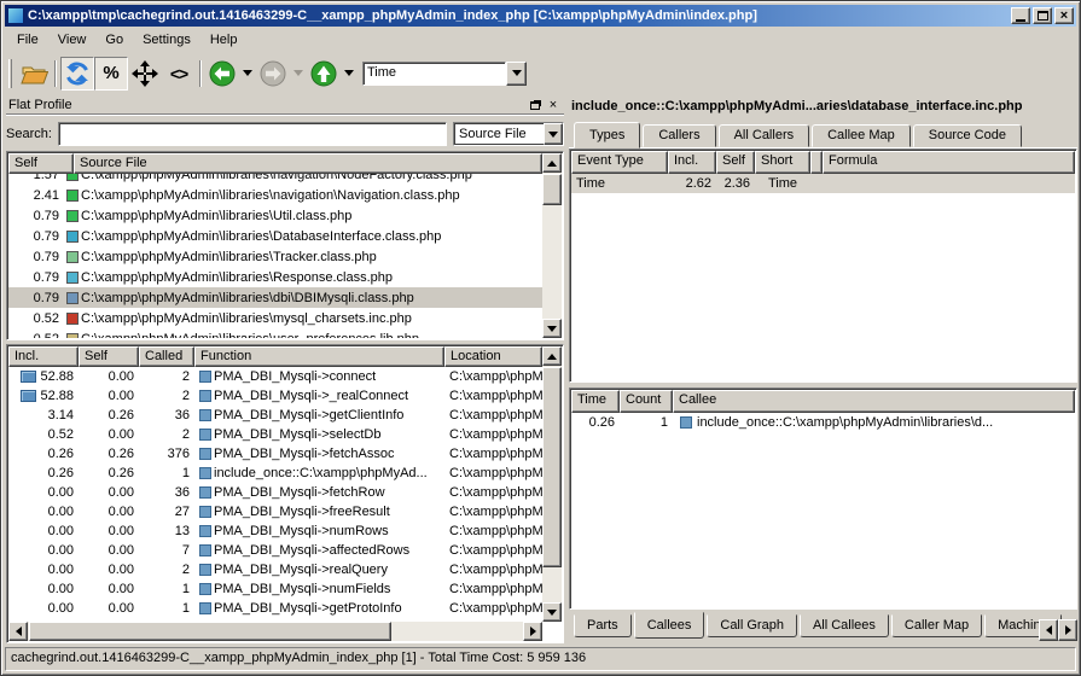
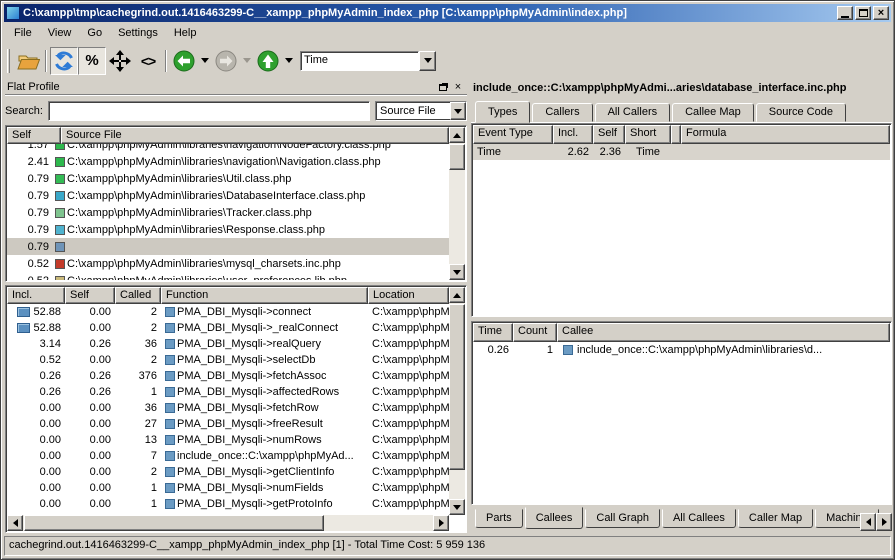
  C:\xampp\tmp\cachegrind.out.1416463299-C__xampp_phpMyAdmin_index_php [C:\xampp\phpMyAdmin\index.php]
  ×
  File
  View
  Go
  Settings
  Help
  %
  <>
  Time
  Flat Profile
  ×
  Search:
  Source File
  Self
  Source File
  1.57
  C:\xampp\phpMyAdmin\libraries\navigation\NodeFactory.class.php
  2.41
  C:\xampp\phpMyAdmin\libraries\navigation\Navigation.class.php
  0.79
  C:\xampp\phpMyAdmin\libraries\Util.class.php
  0.79
  C:\xampp\phpMyAdmin\libraries\DatabaseInterface.class.php
  0.79
  C:\xampp\phpMyAdmin\libraries\Tracker.class.php
  0.79
  C:\xampp\phpMyAdmin\libraries\Response.class.php
  0.79
- C:\xampp\phpMyAdmin\libraries\dbi\DBIMysqli.class.php
  0.52
  C:\xampp\phpMyAdmin\libraries\mysql_charsets.inc.php
  Incl.
  Self
  Called
  Function
  Location
  52.88
  0.00
  2
  PMA_DBI_Mysqli->connect
  C:\xampp\phpM
  52.88
  0.00
  2
  PMA_DBI_Mysqli->_realConnect
  C:\xampp\phpM
  3.14
  0.26
  36
- PMA_DBI_Mysqli->getClientInfo
+ PMA_DBI_Mysqli->realQuery
  C:\xampp\phpM
  0.52
  0.00
  2
  PMA_DBI_Mysqli->selectDb
  C:\xampp\phpM
  0.26
  0.26
  376
  PMA_DBI_Mysqli->fetchAssoc
  C:\xampp\phpM
  0.26
  0.26
  1
- include_once::C:\xampp\phpMyAd...
+ PMA_DBI_Mysqli->affectedRows
  C:\xampp\phpM
  0.00
  0.00
  36
  PMA_DBI_Mysqli->fetchRow
  C:\xampp\phpM
  0.00
  0.00
  27
  PMA_DBI_Mysqli->freeResult
  C:\xampp\phpM
  0.00
  0.00
  13
  PMA_DBI_Mysqli->numRows
  C:\xampp\phpM
  0.00
  0.00
  7
- PMA_DBI_Mysqli->affectedRows
+ include_once::C:\xampp\phpMyAd...
  C:\xampp\phpM
  0.00
  0.00
  2
- PMA_DBI_Mysqli->realQuery
+ PMA_DBI_Mysqli->getClientInfo
  C:\xampp\phpM
  0.00
  0.00
  1
  PMA_DBI_Mysqli->numFields
  C:\xampp\phpM
  0.00
  0.00
  1
  PMA_DBI_Mysqli->getProtoInfo
  C:\xampp\phpM
  include_once::C:\xampp\phpMyAdmi...aries\database_interface.inc.php
  Types
  Callers
  All Callers
  Callee Map
  Source Code
  Event Type
  Incl.
  Self
  Short
  Formula
  Time
  2.62
  2.36
  Time
  Time
  Count
  Callee
  0.26
  1
  include_once::C:\xampp\phpMyAdmin\libraries\d...
  Parts
  Callees
  Call Graph
  All Callees
  Caller Map
  Machin
  cachegrind.out.1416463299-C__xampp_phpMyAdmin_index_php [1] - Total Time Cost: 5 959 136
